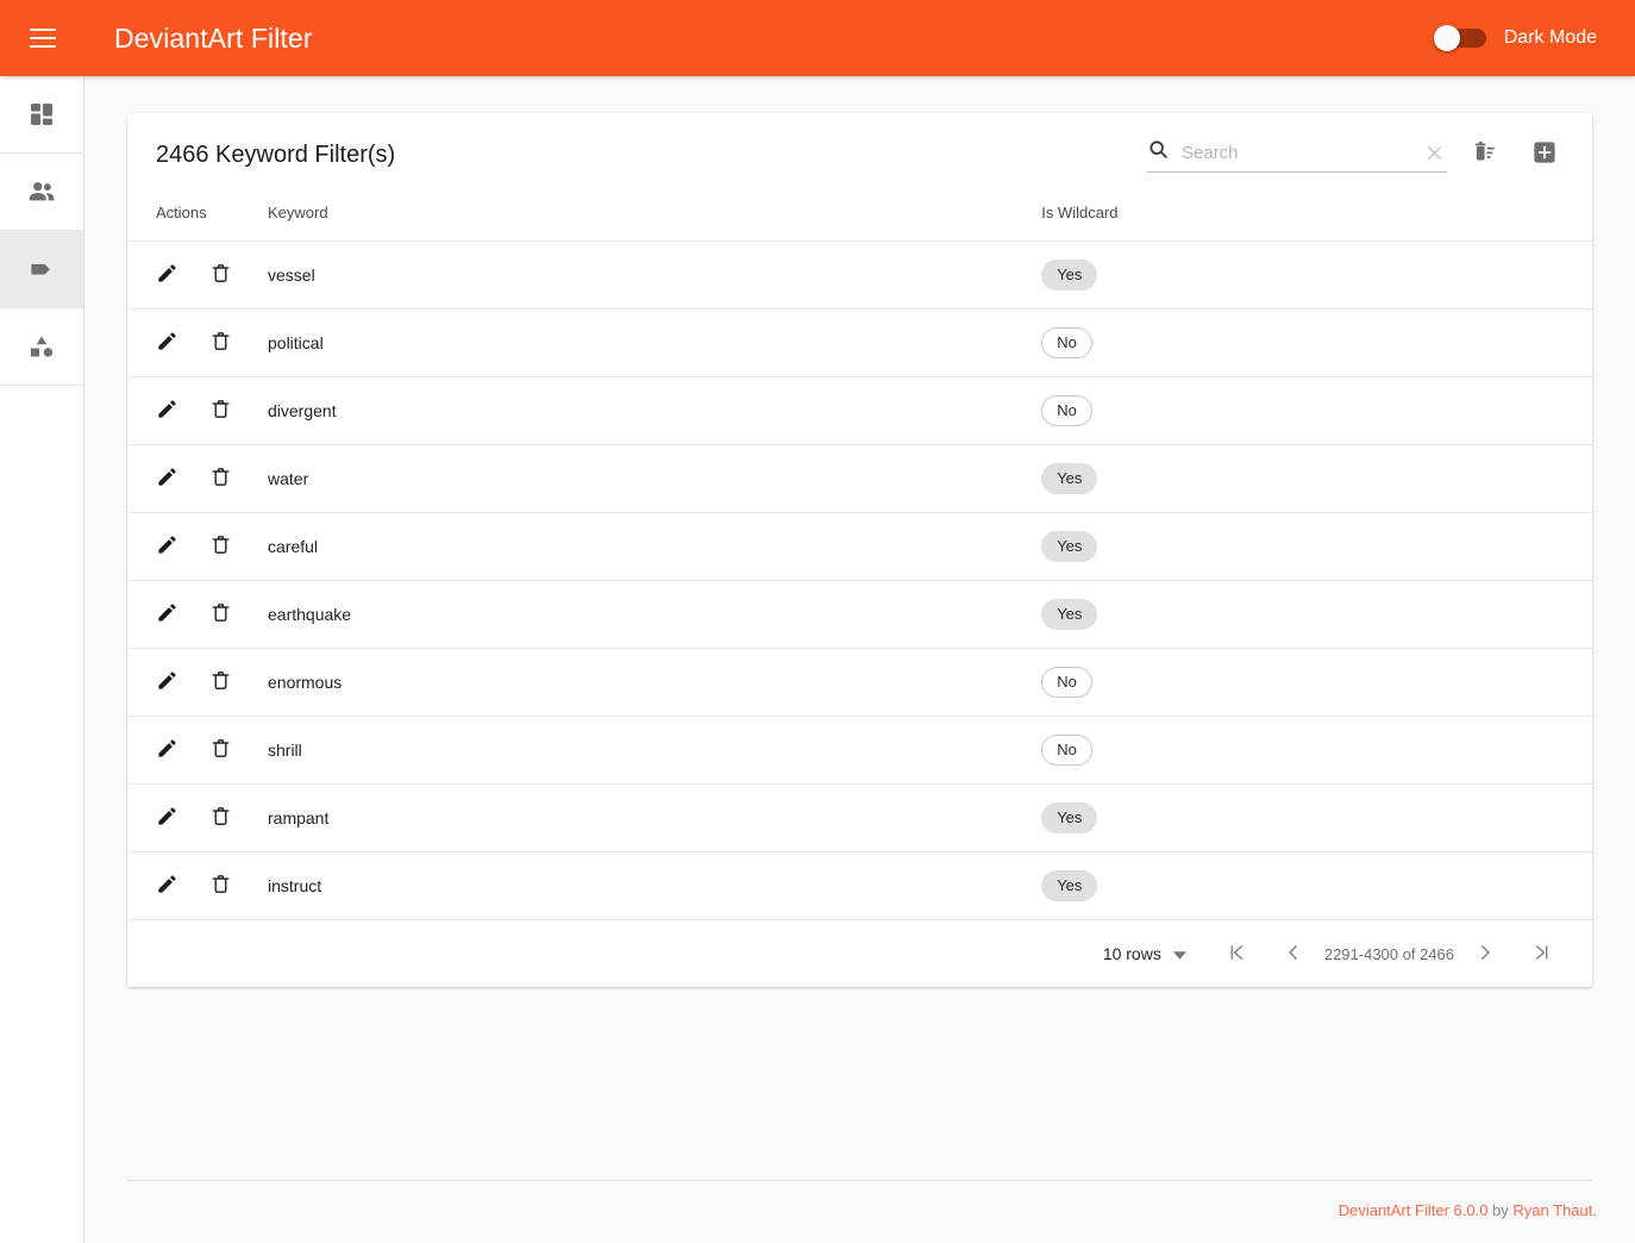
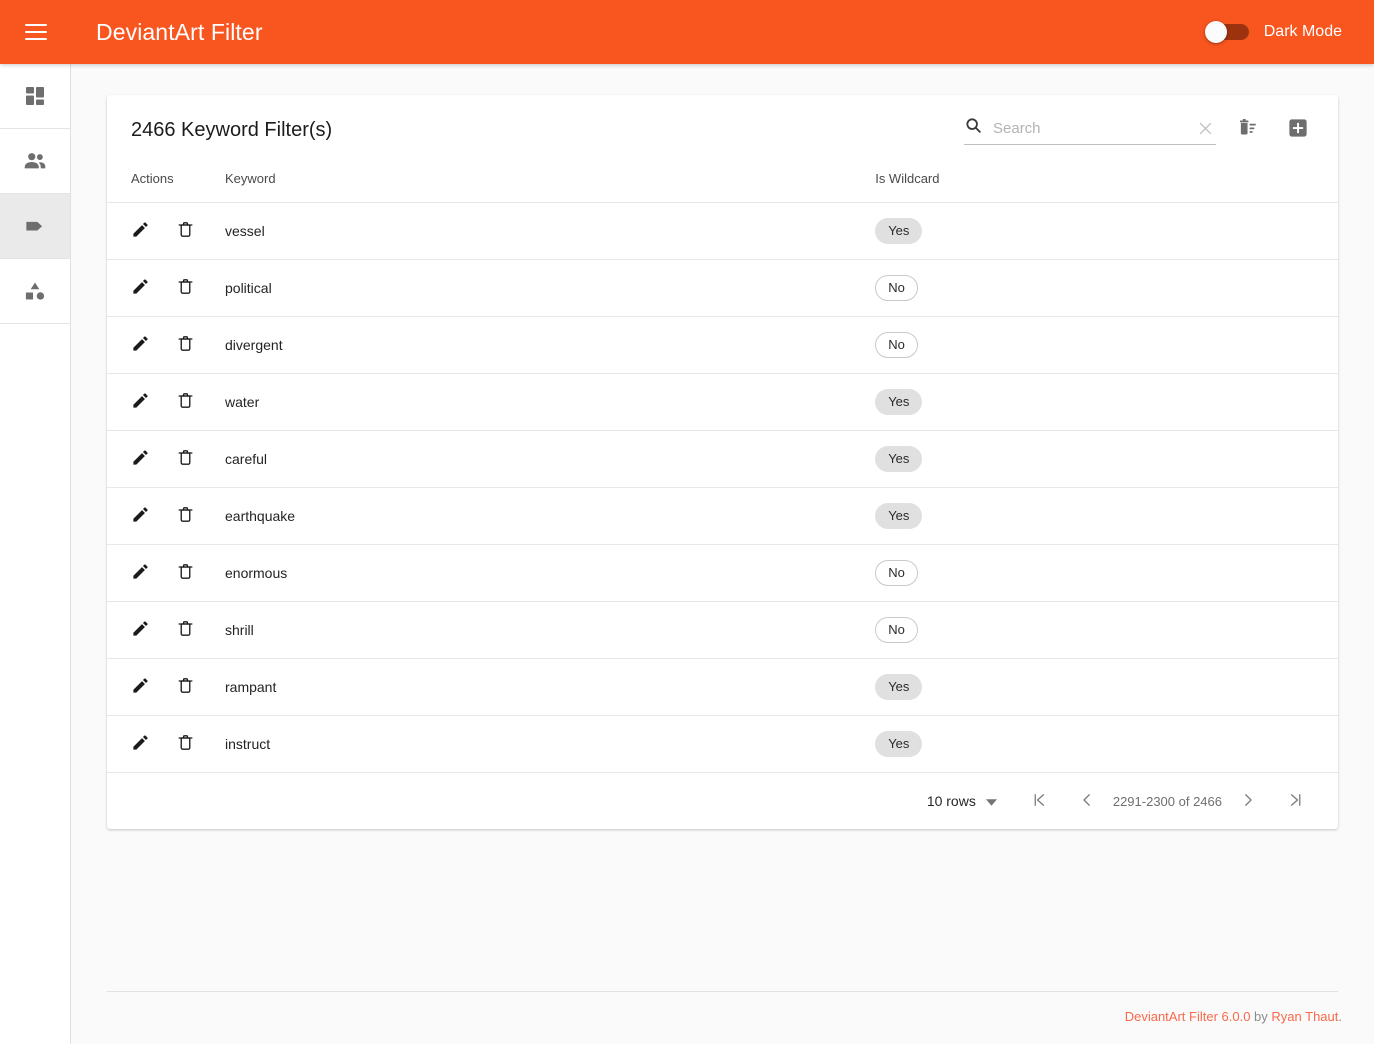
  DeviantArt Filter
  Dark Mode
  2466 Keyword Filter(s)
  Search
  Actions	Keyword	Is Wildcard
  	vessel	Yes
  	political	No
  	divergent	No
  	water	Yes
  	careful	Yes
  	earthquake	Yes
  	enormous	No
  	shrill	No
  	rampant	Yes
  	instruct	Yes
  10 rows
- 2291-4300 of 2466
+ 2291-2300 of 2466
  DeviantArt Filter 6.0.0 by Ryan Thaut.
